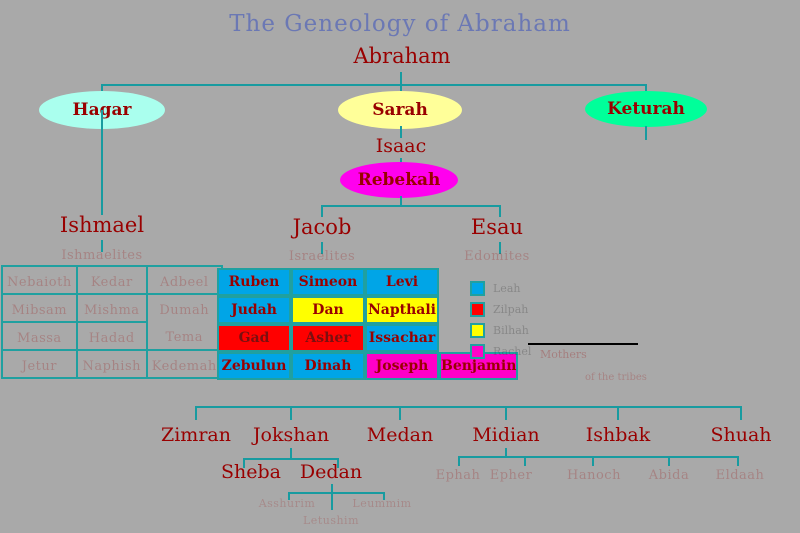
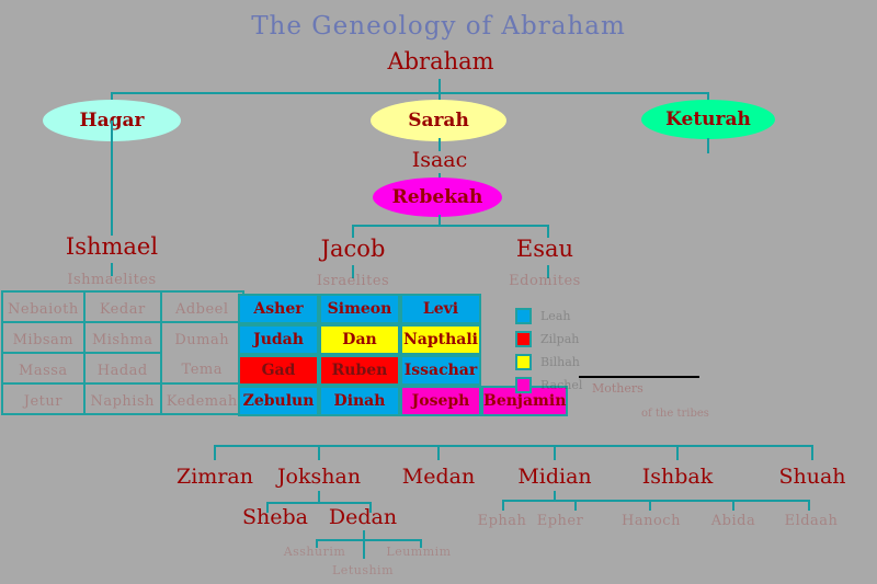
  The Geneology of Abraham
  Abraham
  Hagar
  Sarah
  Keturah
  Ishmael
  Ishmaelites
  Nebaioth	Kedar	Adbeel
  Mibsam	Mishma	Dumah Tema
  Massa	Hadad
  Jetur	Naphish	Kedemah
  Isaac
  Rebekah
  Jacob
  Esau
  Israelites
  Edomites
- Ruben	Simeon	Levi
+ Asher	Simeon	Levi
  Judah	Dan	Napthali
- Gad	Asher	Issachar
+ Gad	Ruben	Issachar
  Zebulun	Dinah	Joseph	Benjamin
  Leah
  Zilpah
  Bilhah
  Rachel
  Mothers
  of the tribes
  Zimran
  Jokshan
  Medan
  Midian
  Ishbak
  Shuah
  Sheba
  Dedan
  Asshurim
  Leummim
  Letushim
  Ephah
  Epher
  Hanoch
  Abida
  Eldaah
